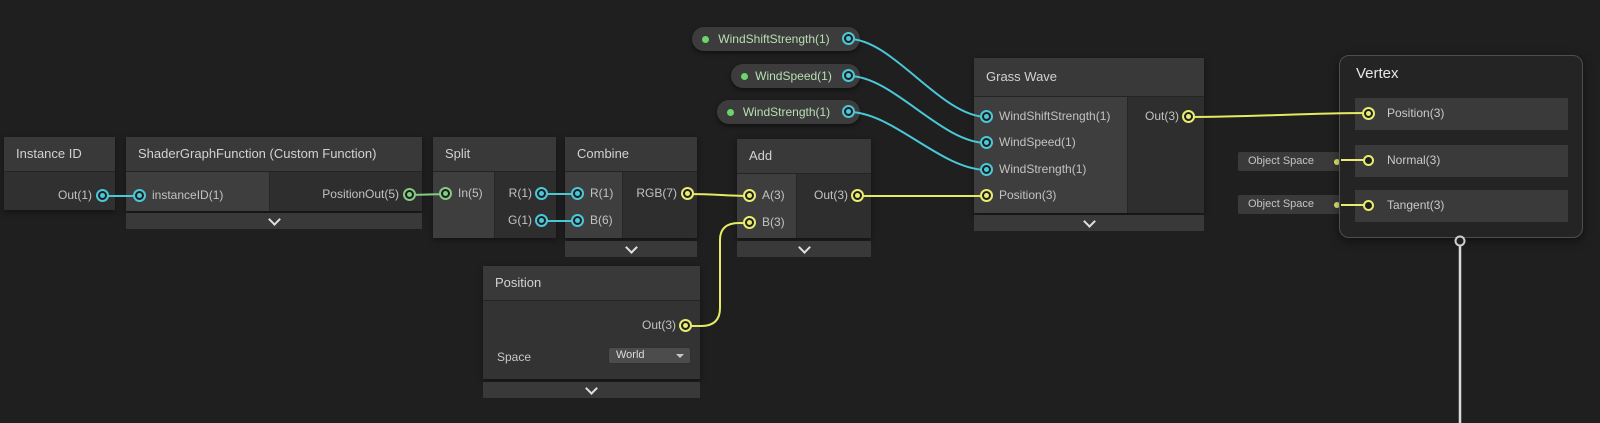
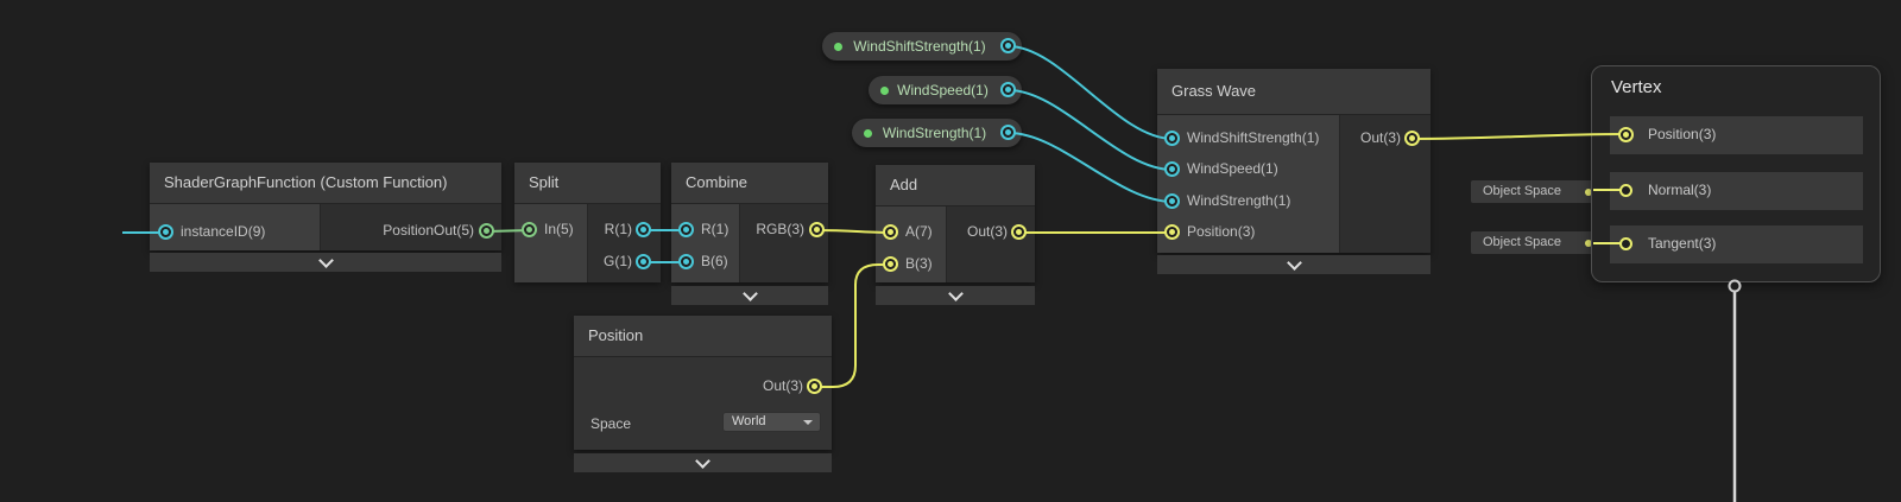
- Instance ID
- Out(1)
  ShaderGraphFunction (Custom Function)
- instanceID(1)
+ instanceID(9)
  PositionOut(5)
  Split
  In(5)
  R(1)
  G(1)
  Combine
  R(1)
  B(6)
- RGB(7)
+ RGB(3)
  Add
- A(3)
+ A(7)
  B(3)
  Out(3)
  Position
  Out(3)
  Space
  World
  Grass Wave
  WindShiftStrength(1)
  WindSpeed(1)
  WindStrength(1)
  Position(3)
  Out(3)
  WindShiftStrength(1)
  WindSpeed(1)
  WindStrength(1)
  Object Space
  Object Space
  Vertex
  Position(3)
  Normal(3)
  Tangent(3)
